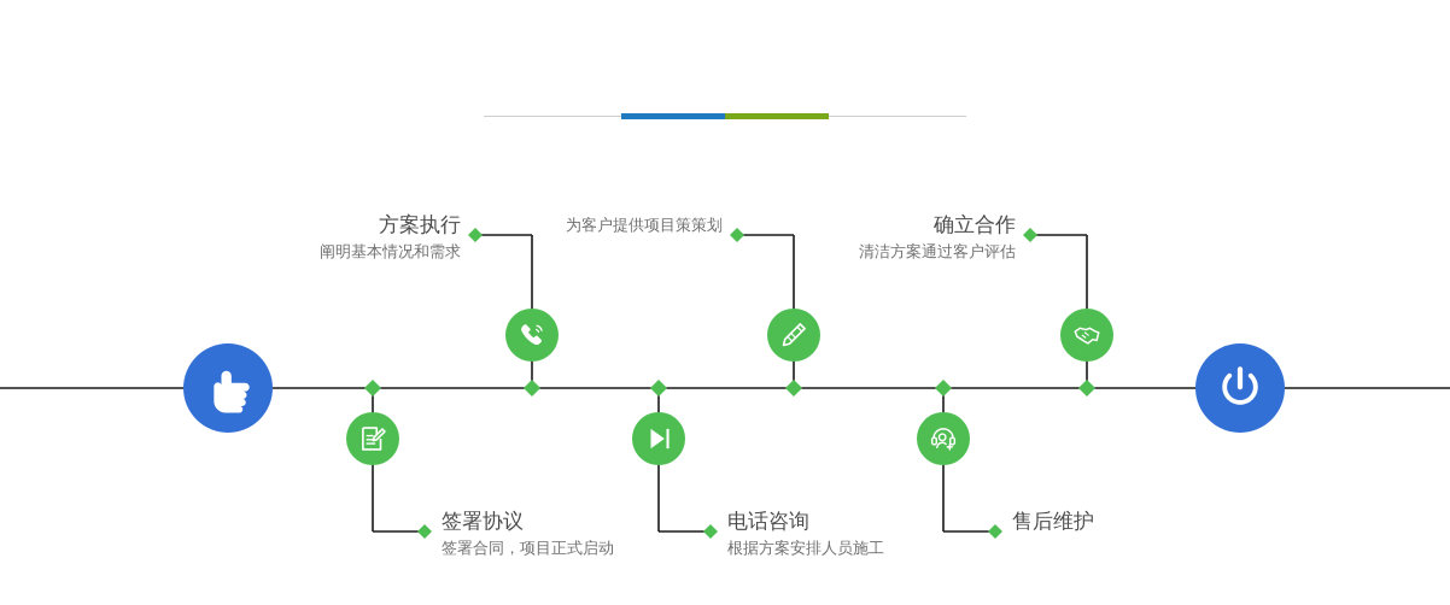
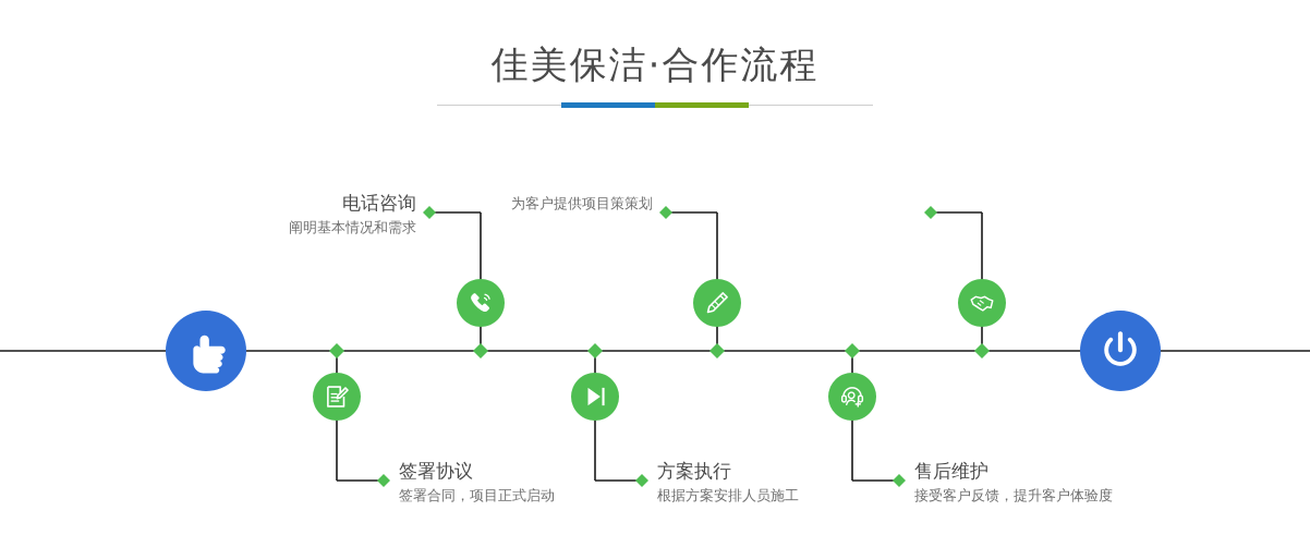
+ 佳美保洁·合作流程
- 方案执行
+ 电话咨询
  阐明基本情况和需求
  为客户提供项目策策划
- 确立合作
- 清洁方案通过客户评估
  签署协议
  签署合同，项目正式启动
- 电话咨询
+ 方案执行
  根据方案安排人员施工
  售后维护
+ 接受客户反馈，提升客户体验度
